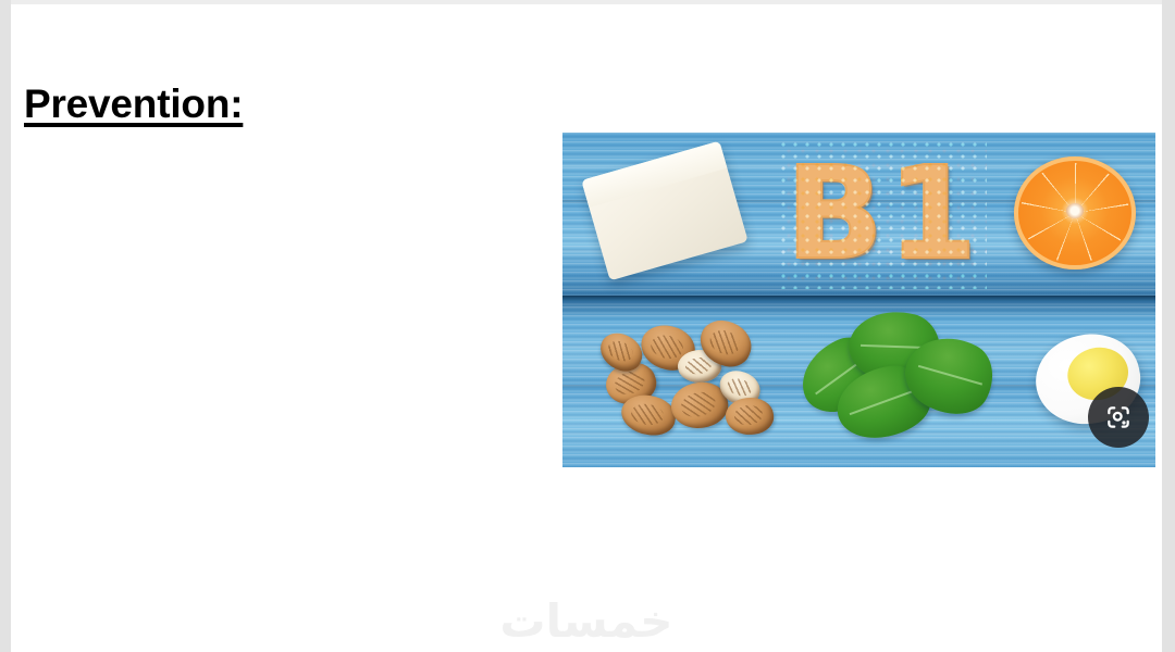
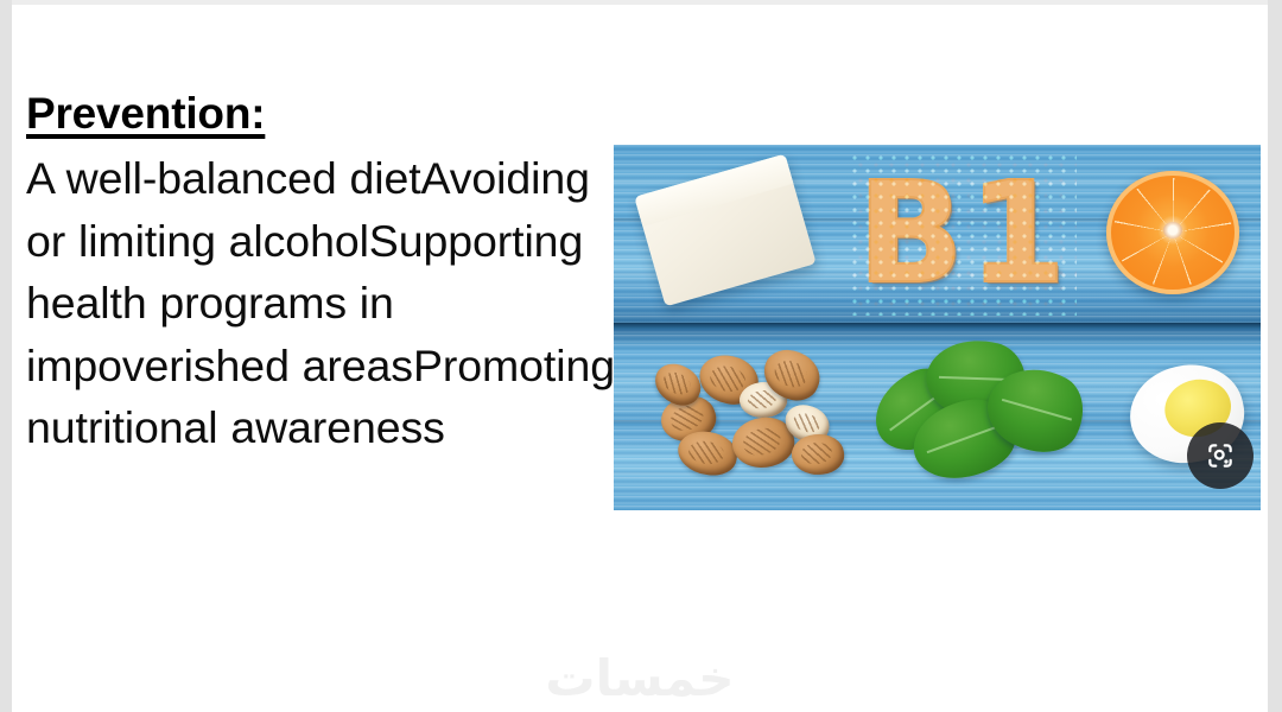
  Prevention:
+ A well-balanced dietAvoiding or limiting alcoholSupporting health programs in impoverished areasPromoting nutritional awareness
